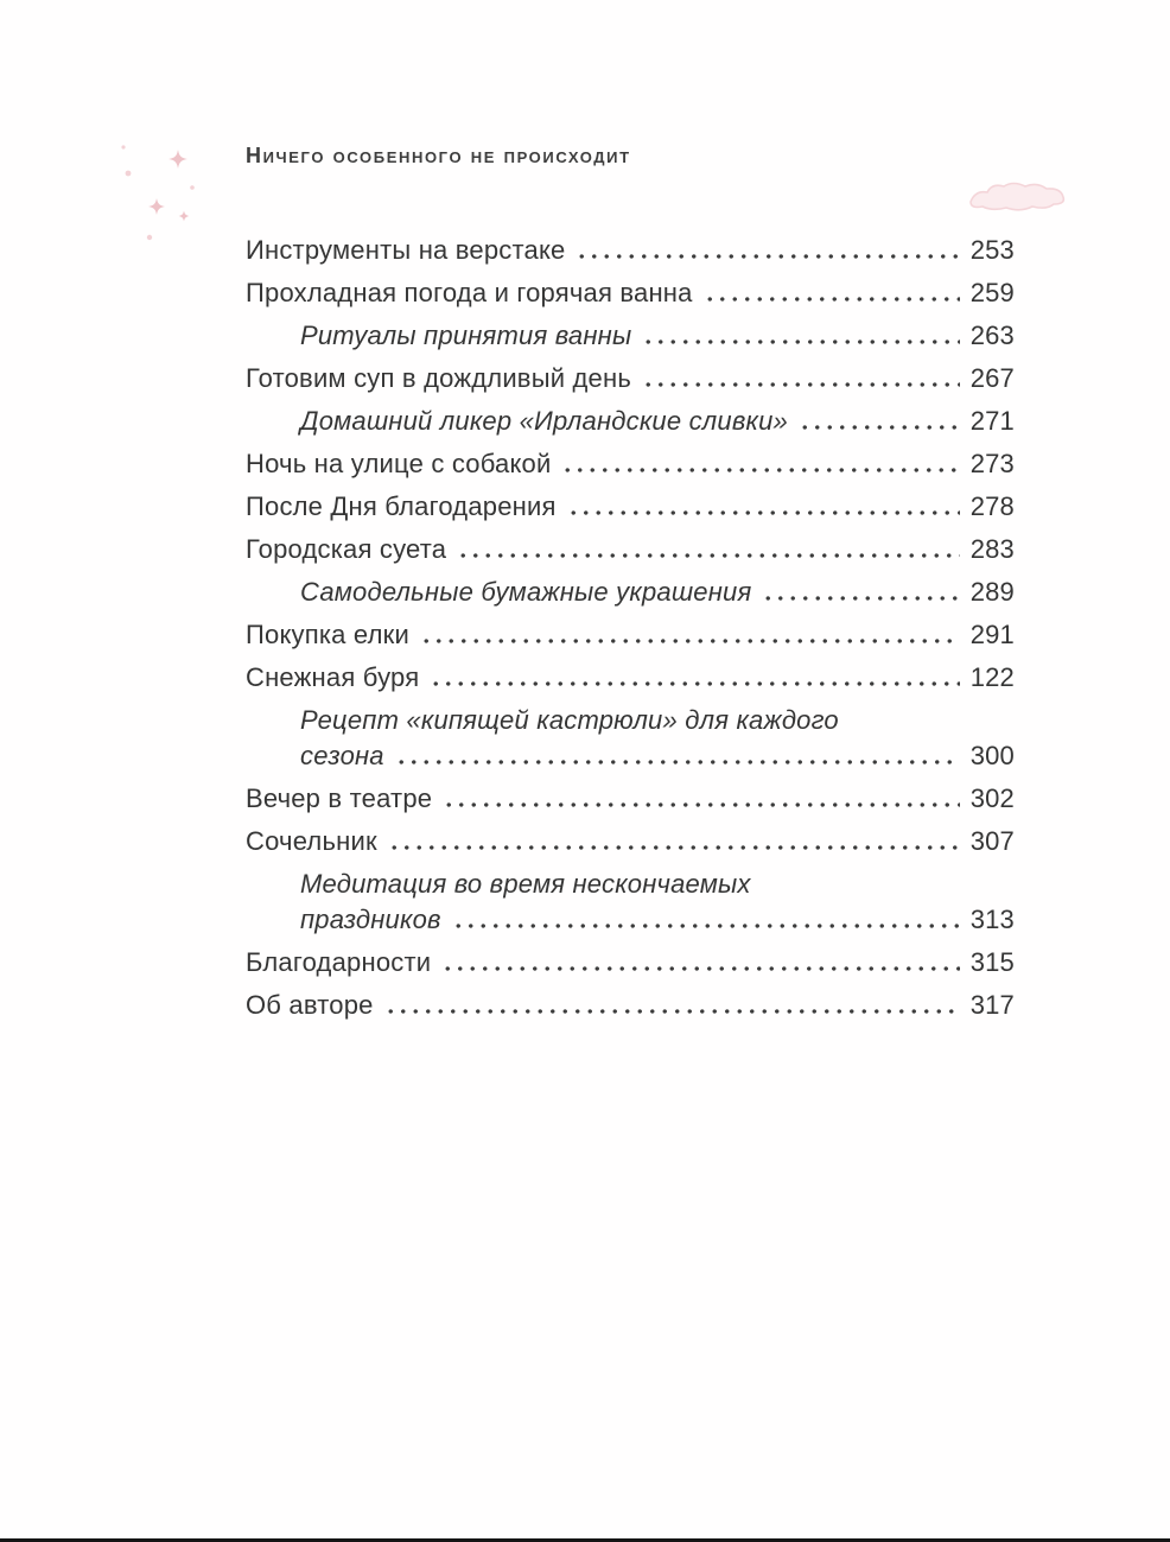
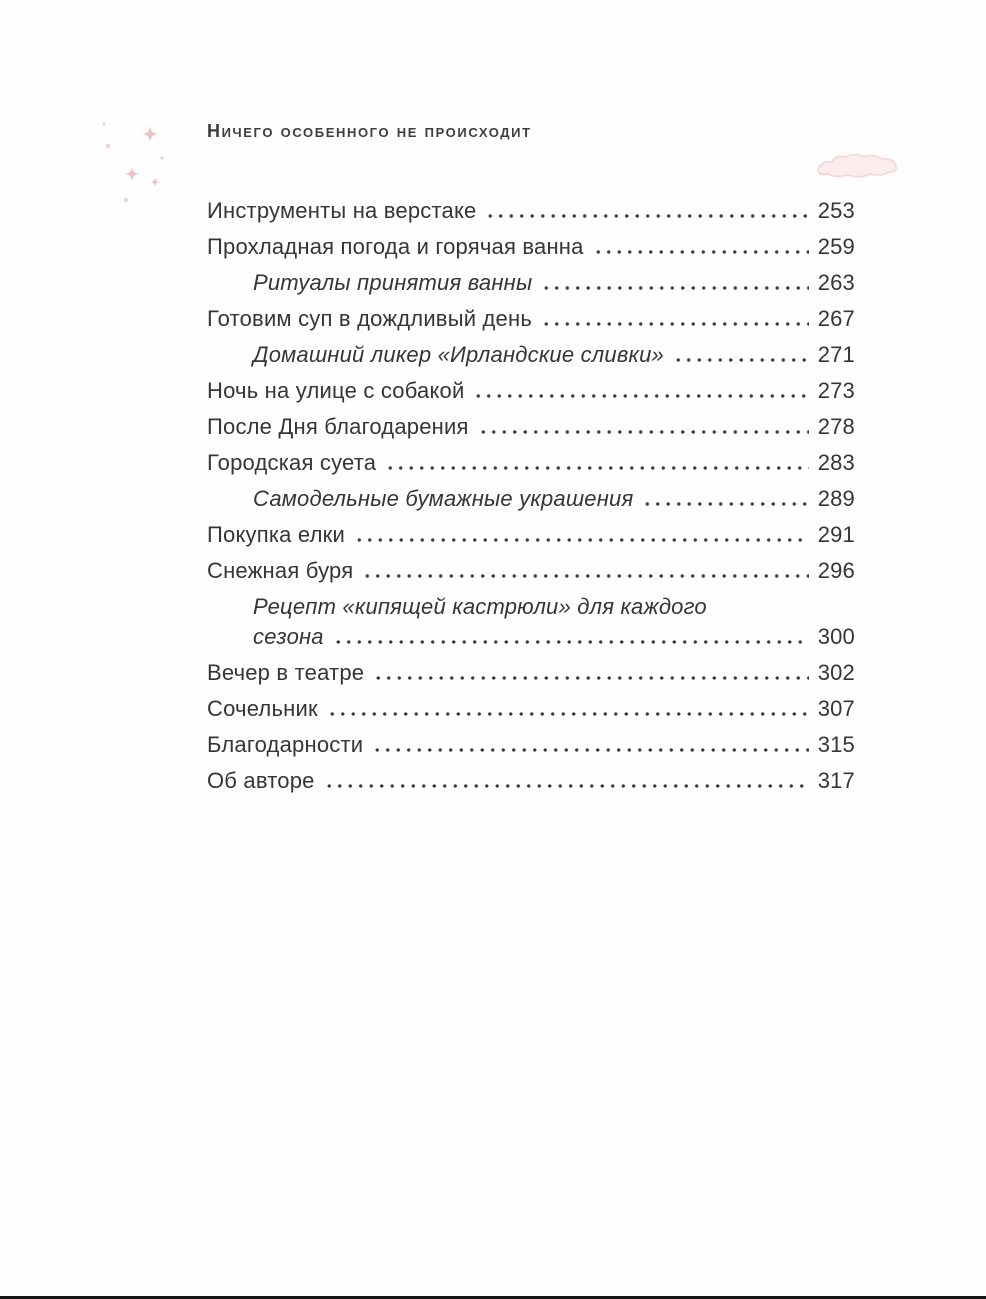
  Ничего особенного не происходит
  Инструменты на верстаке
  253
  Прохладная погода и горячая ванна
  259
  Ритуалы принятия ванны
  263
  Готовим суп в дождливый день
  267
  Домашний ликер «Ирландские сливки»
  271
  Ночь на улице с собакой
  273
  После Дня благодарения
  278
  Городская суета
  283
  Самодельные бумажные украшения
  289
  Покупка елки
  291
  Снежная буря
- 122
+ 296
  Рецепт «кипящей кастрюли» для каждого
  сезона
  300
  Вечер в театре
  302
  Сочельник
  307
- Медитация во время нескончаемых
- праздников
- 313
  Благодарности
  315
  Об авторе
  317
